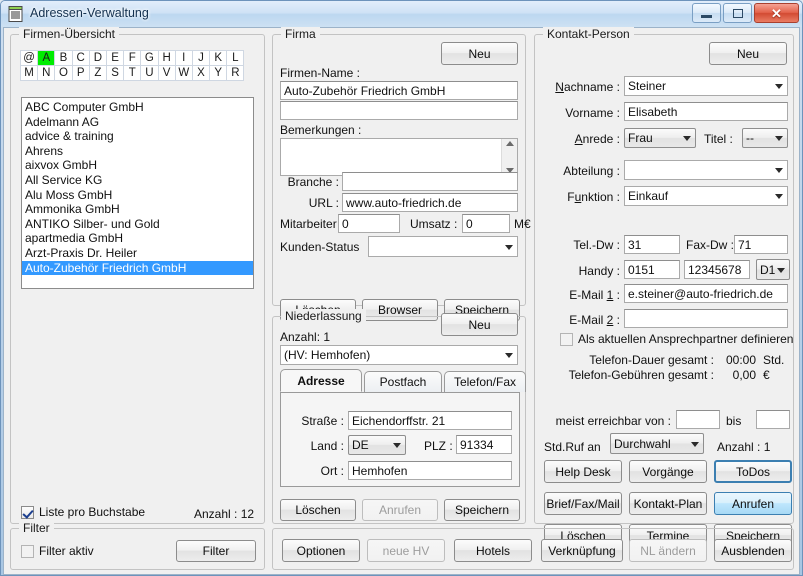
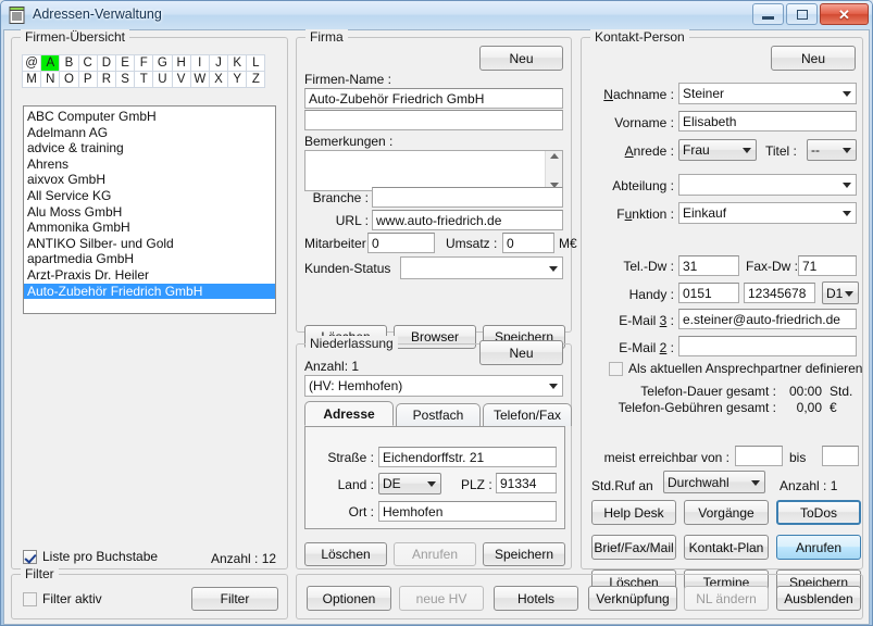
  Adressen-Verwaltung
  ✕
  Firmen-Übersicht
  @
  A
  B
  C
  D
  E
  F
  G
  H
  I
  J
  K
  L
  M
  N
  O
  P
- Z
+ R
  S
  T
  U
  V
  W
  X
  Y
- R
+ Z
  ABC Computer GmbH
  Adelmann AG
  advice & training
  Ahrens
  aixvox GmbH
  All Service KG
  Alu Moss GmbH
  Ammonika GmbH
  ANTIKO Silber- und Gold
  apartmedia GmbH
  Arzt-Praxis Dr. Heiler
  Auto-Zubehör Friedrich GmbH
  Liste pro Buchstabe
  Anzahl : 12
  Filter
  Filter aktiv
  Filter
  Firma
  Neu
  Firmen-Name :
  Auto-Zubehör Friedrich GmbH
  Bemerkungen :
  Branche :
  URL :
  www.auto-friedrich.de
  Mitarbeiter
  0
  Umsatz :
  0
  M€
  Kunden-Status
  Browser
  Speichern
  Niederlassung
  Neu
  Anzahl: 1
  (HV: Hemhofen)
  Adresse
  Postfach
  Telefon/Fax
  Straße :
  Eichendorffstr. 21
  Land :
  DE
  PLZ :
  91334
  Ort :
  Hemhofen
  Löschen
  Anrufen
  Speichern
  Kontakt-Person
  Neu
  Nachname :
  Steiner
  Vorname :
  Elisabeth
  Anrede :
  Frau
  Titel :
  --
  Abteilung :
  Funktion :
  Einkauf
  Tel.-Dw :
  31
  Fax-Dw :
  71
  Handy :
  0151
  12345678
  D1
- E-Mail 1 :
+ E-Mail 3 :
  e.steiner@auto-friedrich.de
  E-Mail 2 :
  Als aktuellen Ansprechpartner definieren
  Telefon-Dauer gesamt :
  00:00
  Std.
  Telefon-Gebühren gesamt :
  0,00
  €
  meist erreichbar von :
  bis
  Std.Ruf an
  Durchwahl
  Anzahl : 1
  Help Desk
  Vorgänge
  ToDos
  Brief/Fax/Mail
  Kontakt-Plan
  Anrufen
  Löschen
  Termine
  Speichern
  Optionen
  neue HV
  Hotels
  Verknüpfung
  NL ändern
  Ausblenden
